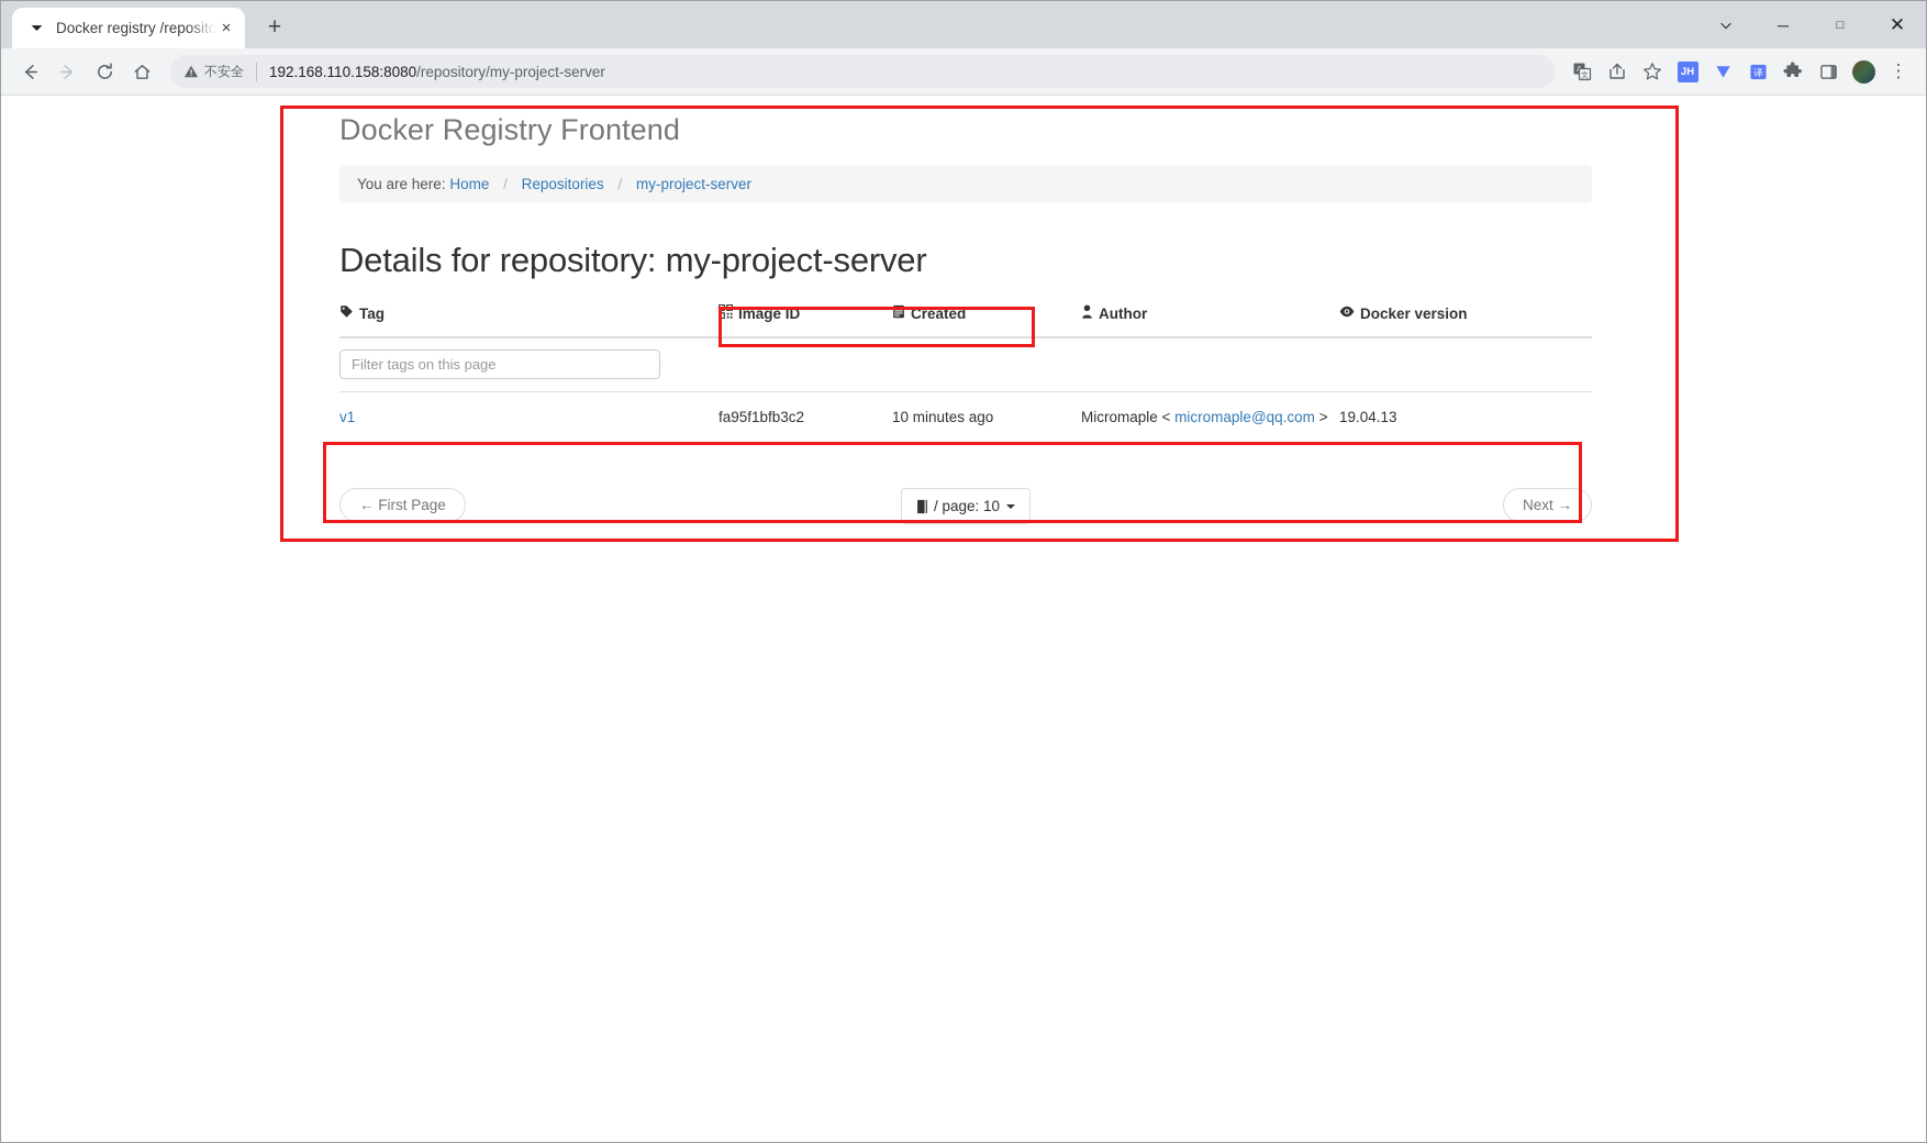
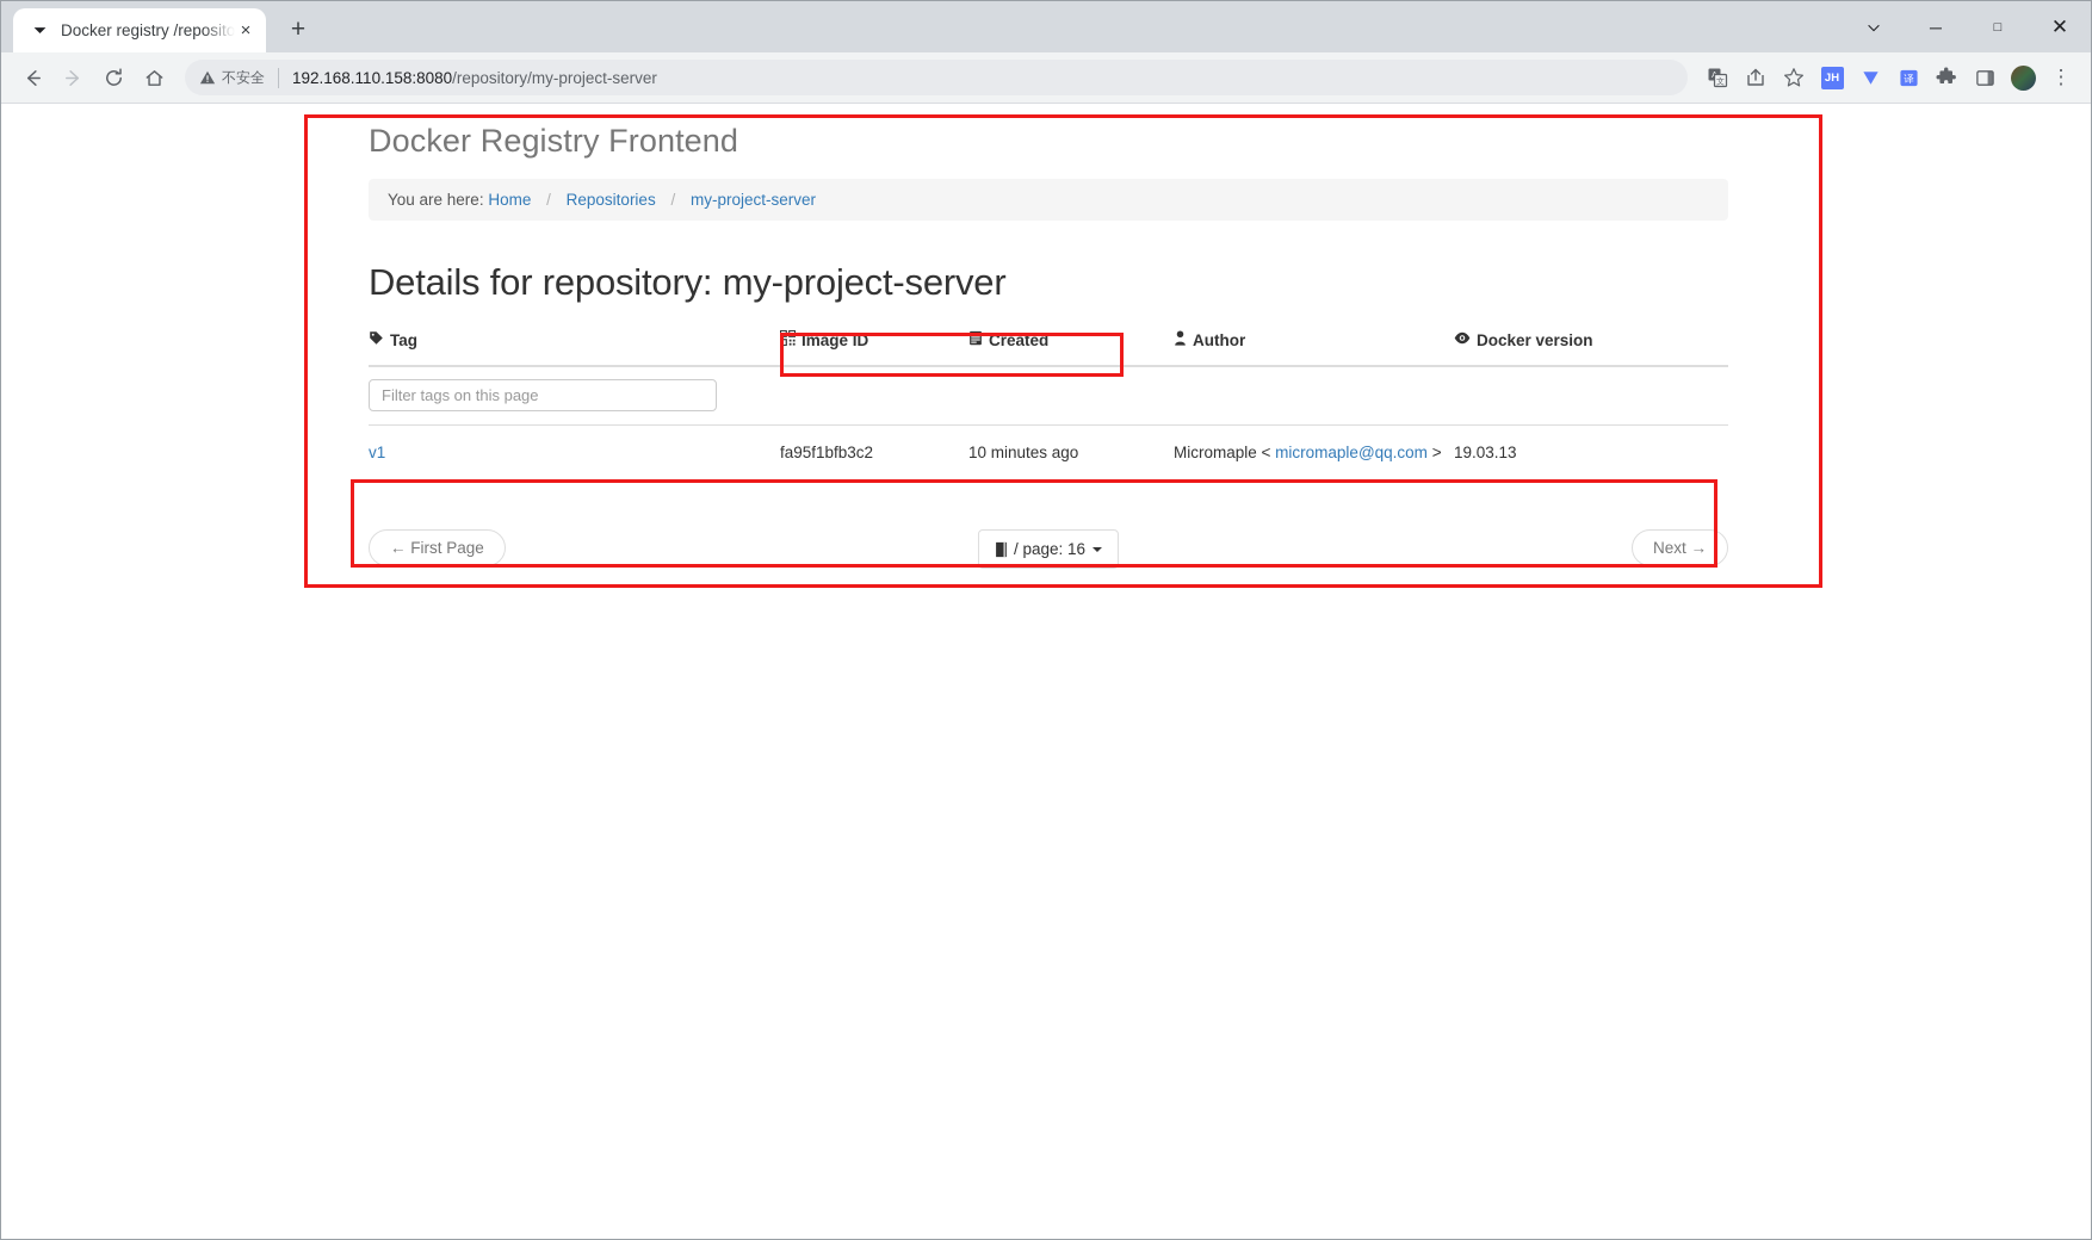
  Docker registry /reposito
  ×
  +
  ─
  □
  ✕
  不安全
  192.168.110.158:8080/repository/my-project-server
  JH
  译
  ⋮
  Docker Registry Frontend
  You are here: Home / Repositories / my-project-server
  Details for repository: my-project-server
  Tag	Image ID	Created	Author	Docker version
  Filter tags on this page
- v1	fa95f1bfb3c2	10 minutes ago	Micromaple < micromaple@qq.com >	19.04.13
+ v1	fa95f1bfb3c2	10 minutes ago	Micromaple < micromaple@qq.com >	19.03.13
  ← First Page
- / page: 10
+ / page: 16
  Next →
